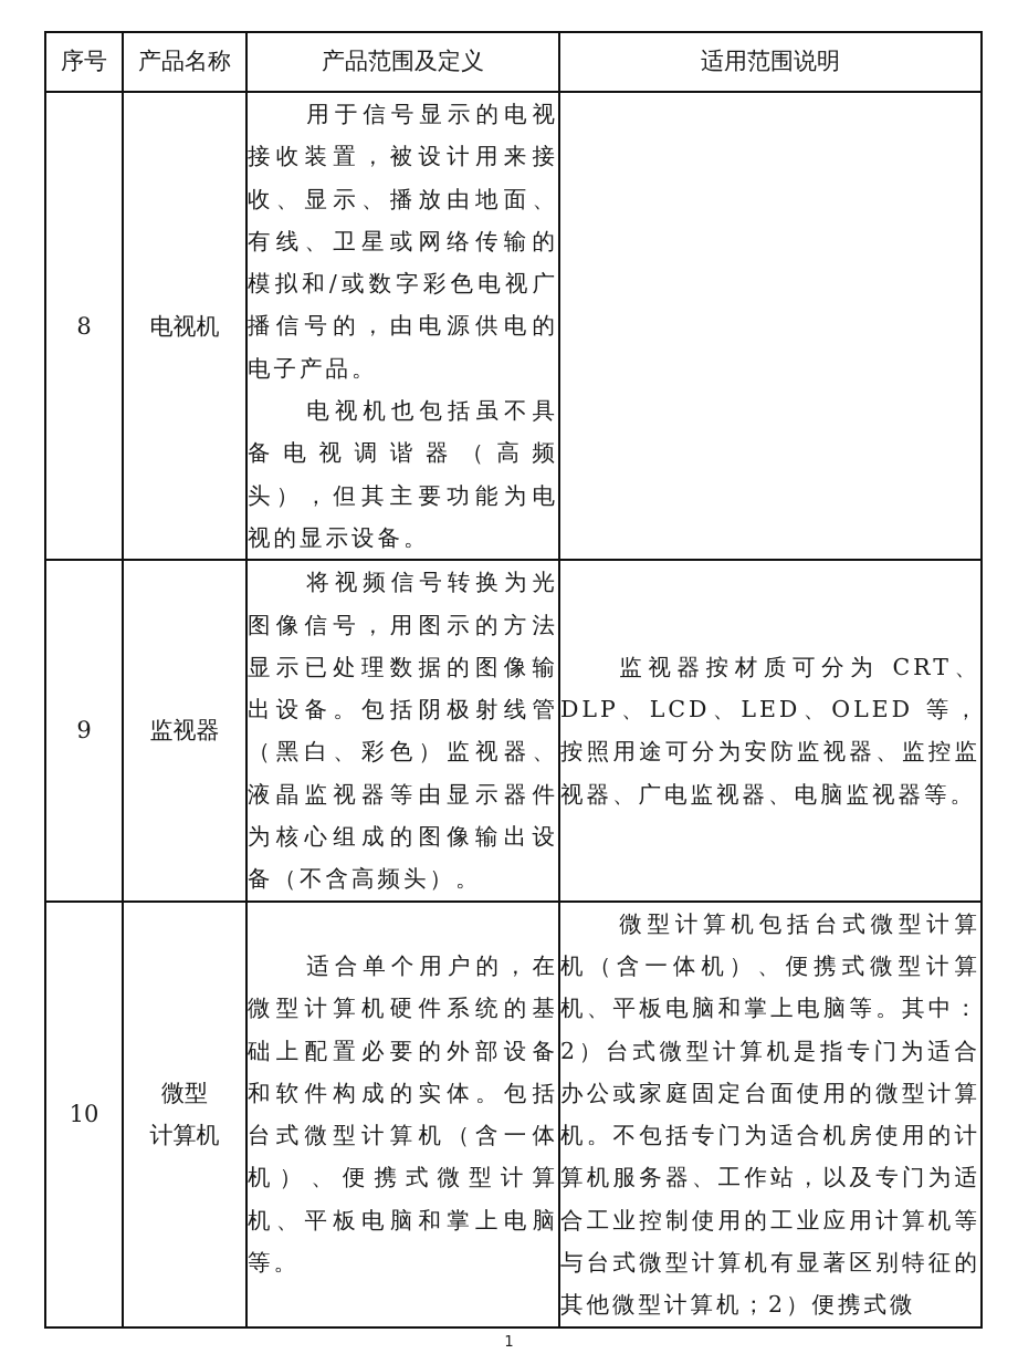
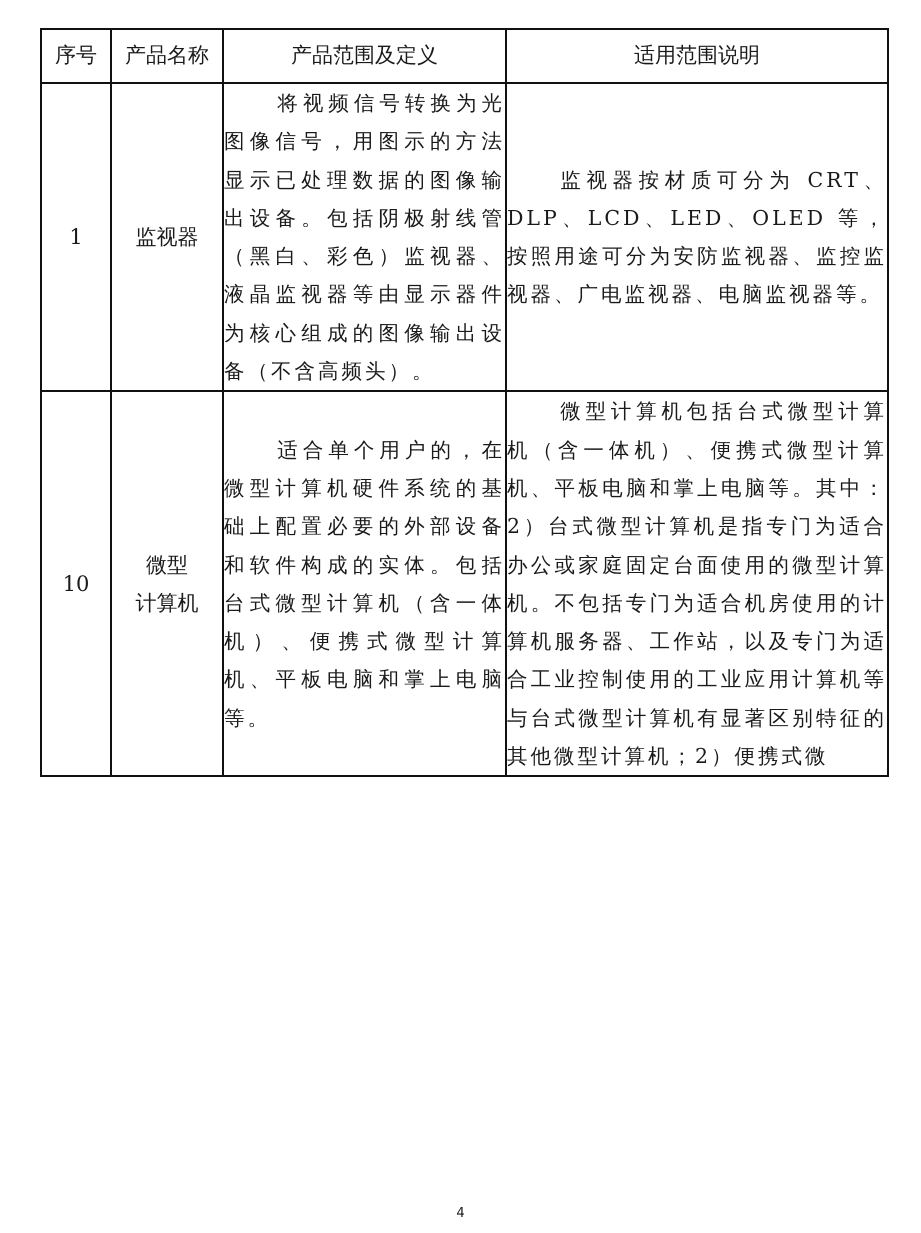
  序号	产品名称	产品范围及定义	适用范围说明
- 8	电视机	用于信号显示的电视接收装置，被设计用来接收、显示、播放由地面、有线、卫星或网络传输的模拟和/或数字彩色电视广播信号的，由电源供电的电子产品。 电视机也包括虽不具备电视调谐器（高频头），但其主要功能为电视的显示设备。
- 9	监视器	将视频信号转换为光图像信号，用图示的方法显示已处理数据的图像输出设备。包括阴极射线管（黑白、彩色）监视器、液晶监视器等由显示器件为核心组成的图像输出设备（不含高频头）。	监视器按材质可分为 CRT、DLP、LCD、LED、OLED 等，按照用途可分为安防监视器、监控监视器、广电监视器、电脑监视器等。
+ 1	监视器	将视频信号转换为光图像信号，用图示的方法显示已处理数据的图像输出设备。包括阴极射线管（黑白、彩色）监视器、液晶监视器等由显示器件为核心组成的图像输出设备（不含高频头）。	监视器按材质可分为 CRT、DLP、LCD、LED、OLED 等，按照用途可分为安防监视器、监控监视器、广电监视器、电脑监视器等。
  10	微型 计算机	适合单个用户的，在微型计算机硬件系统的基础上配置必要的外部设备和软件构成的实体。包括台式微型计算机（含一体机）、便携式微型计算机、平板电脑和掌上电脑等。	微型计算机包括台式微型计算机（含一体机）、便携式微型计算机、平板电脑和掌上电脑等。其中：2）台式微型计算机是指专门为适合办公或家庭固定台面使用的微型计算机。不包括专门为适合机房使用的计算机服务器、工作站，以及专门为适合工业控制使用的工业应用计算机等与台式微型计算机有显著区别特征的其他微型计算机；2）便携式微
- 1
+ 4
